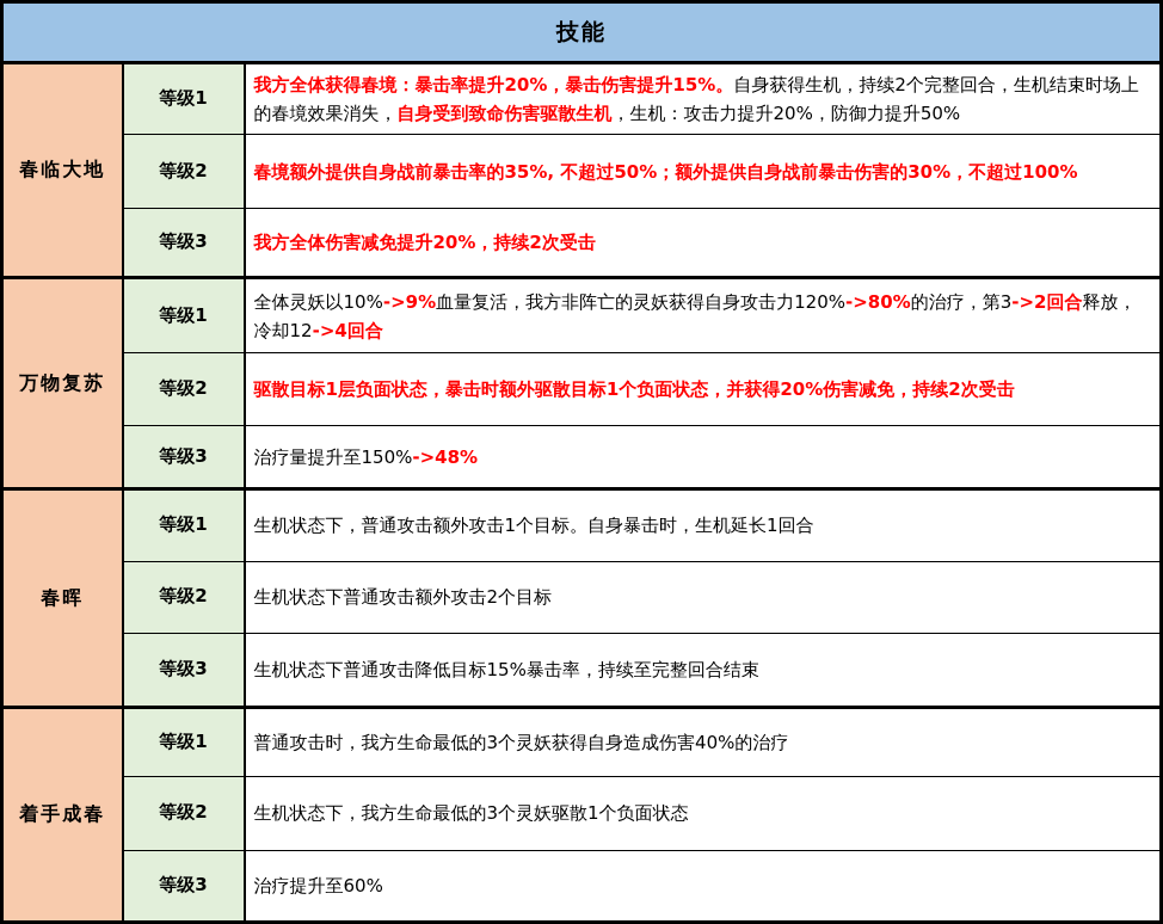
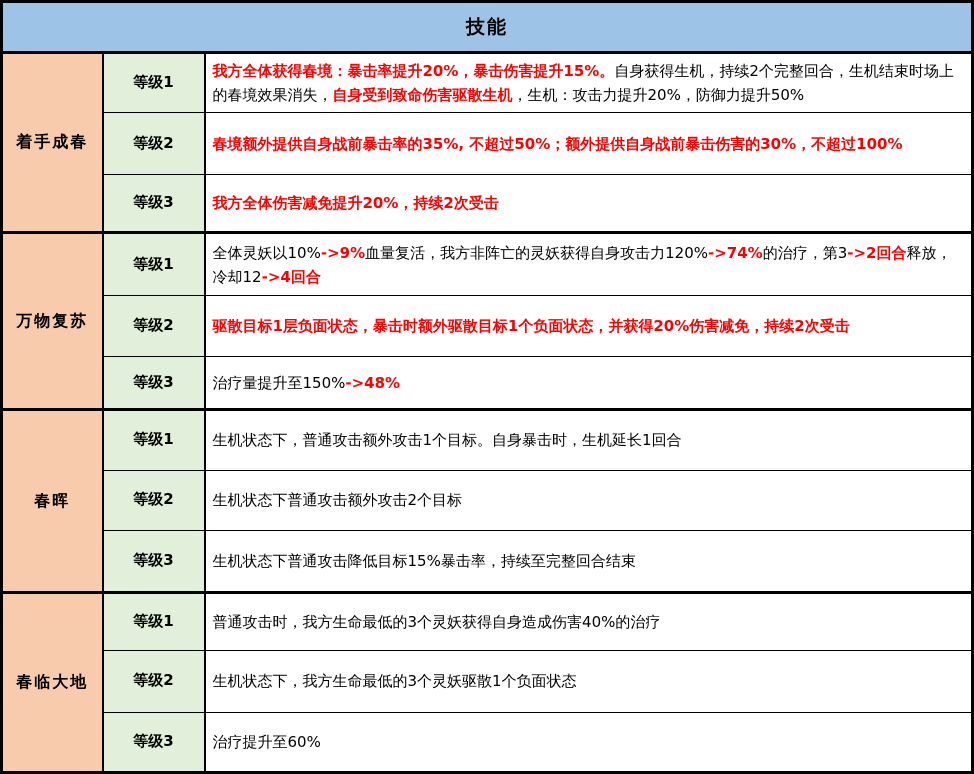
  技能
- 春临大地	等级1	我方全体获得春境：暴击率提升20%，暴击伤害提升15%。自身获得生机，持续2个完整回合，生机结束时场上的春境效果消失，自身受到致命伤害驱散生机，生机：攻击力提升20%，防御力提升50%
+ 着手成春	等级1	我方全体获得春境：暴击率提升20%，暴击伤害提升15%。自身获得生机，持续2个完整回合，生机结束时场上的春境效果消失，自身受到致命伤害驱散生机，生机：攻击力提升20%，防御力提升50%
  等级2	春境额外提供自身战前暴击率的35%, 不超过50%；额外提供自身战前暴击伤害的30%，不超过100%
  等级3	我方全体伤害减免提升20%，持续2次受击
- 万物复苏	等级1	全体灵妖以10%->9%血量复活，我方非阵亡的灵妖获得自身攻击力120%->80%的治疗，第3->2回合释放，冷却12->4回合
+ 万物复苏	等级1	全体灵妖以10%->9%血量复活，我方非阵亡的灵妖获得自身攻击力120%->74%的治疗，第3->2回合释放，冷却12->4回合
  等级2	驱散目标1层负面状态，暴击时额外驱散目标1个负面状态，并获得20%伤害减免，持续2次受击
  等级3	治疗量提升至150%->48%
  春晖	等级1	生机状态下，普通攻击额外攻击1个目标。自身暴击时，生机延长1回合
  等级2	生机状态下普通攻击额外攻击2个目标
  等级3	生机状态下普通攻击降低目标15%暴击率，持续至完整回合结束
- 着手成春	等级1	普通攻击时，我方生命最低的3个灵妖获得自身造成伤害40%的治疗
+ 春临大地	等级1	普通攻击时，我方生命最低的3个灵妖获得自身造成伤害40%的治疗
  等级2	生机状态下，我方生命最低的3个灵妖驱散1个负面状态
  等级3	治疗提升至60%
